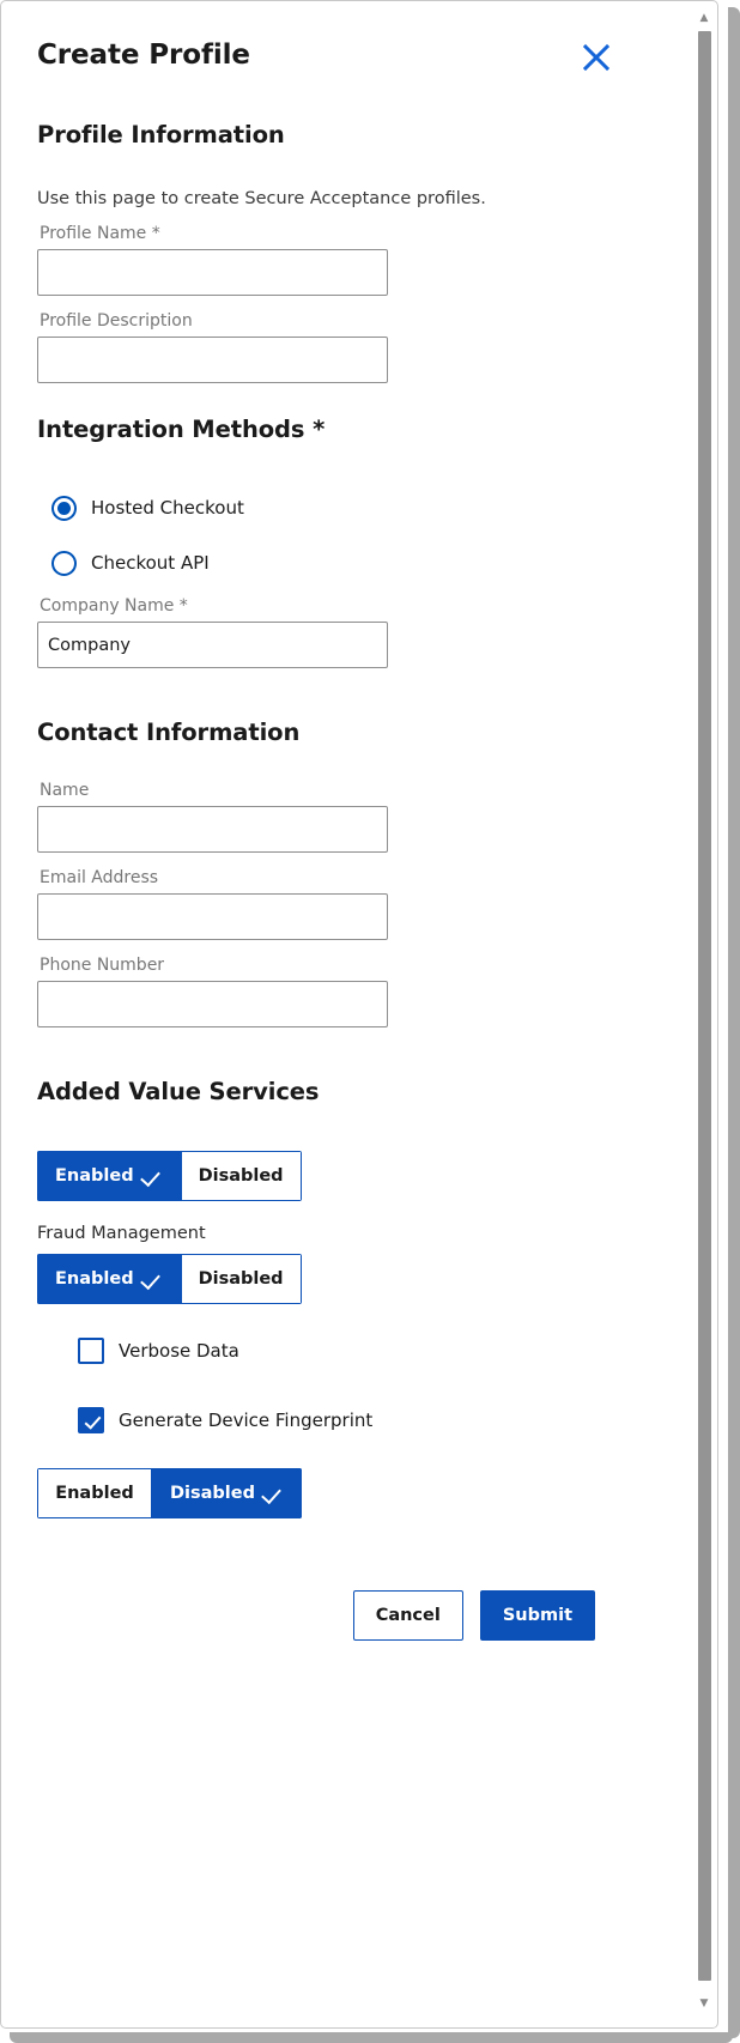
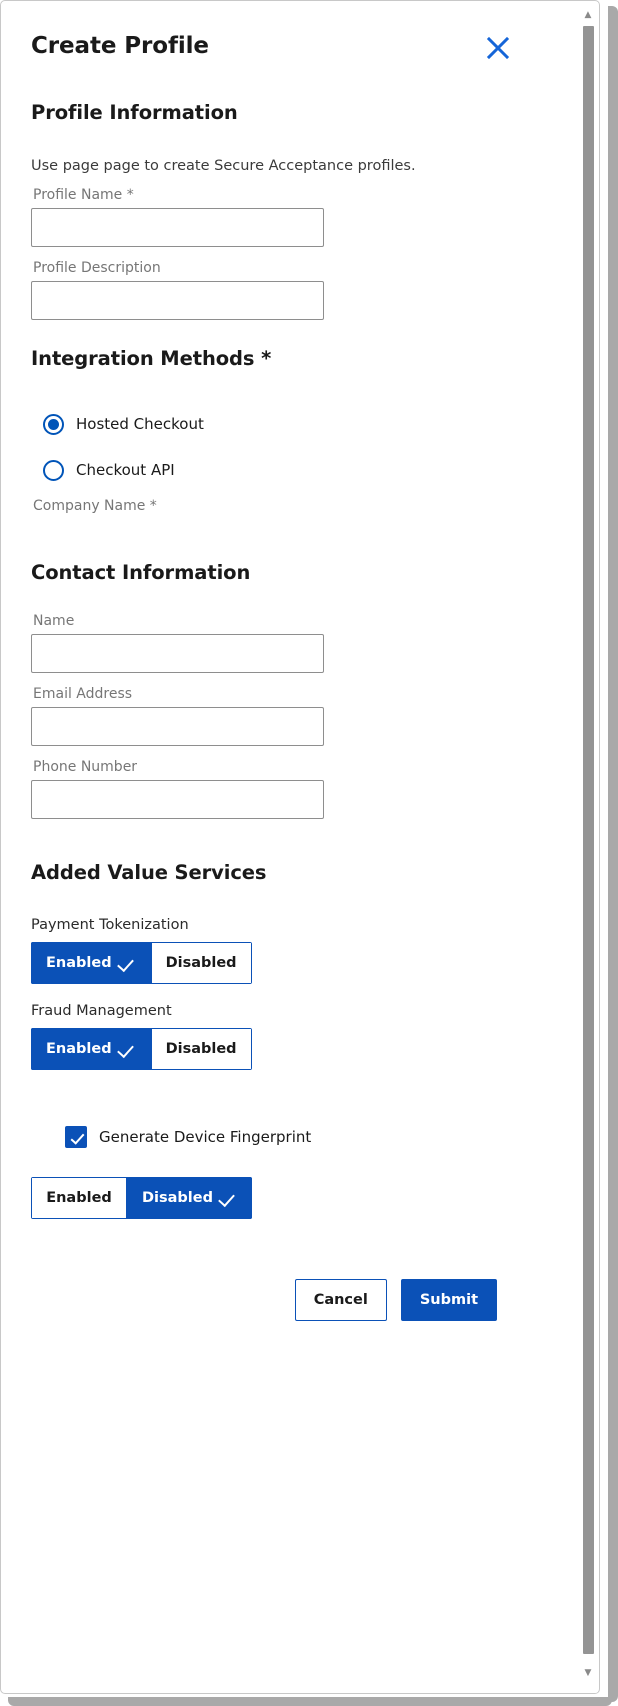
  ▲
  ▼
  Create Profile
  Profile Information
- Use this page to create Secure Acceptance profiles.
+ Use page page to create Secure Acceptance profiles.
  Profile Name *
  Profile Description
  Integration Methods *
  Hosted Checkout
  Checkout API
  Company Name *
- Company
  Contact Information
  Name
  Email Address
  Phone Number
  Added Value Services
+ Payment Tokenization
  Enabled
  Disabled
  Fraud Management
  Enabled
  Disabled
- Verbose Data
  Generate Device Fingerprint
  Enabled
  Disabled
  Cancel
  Submit
